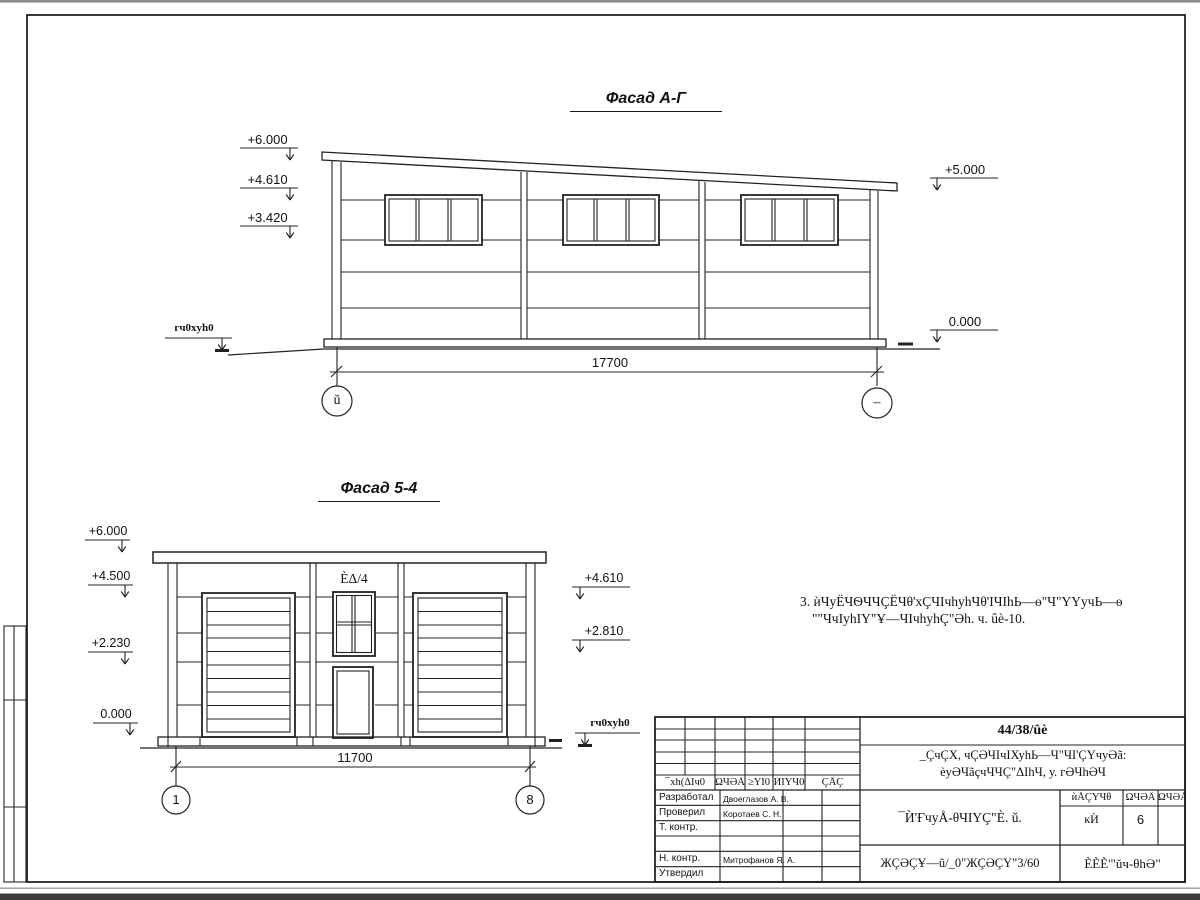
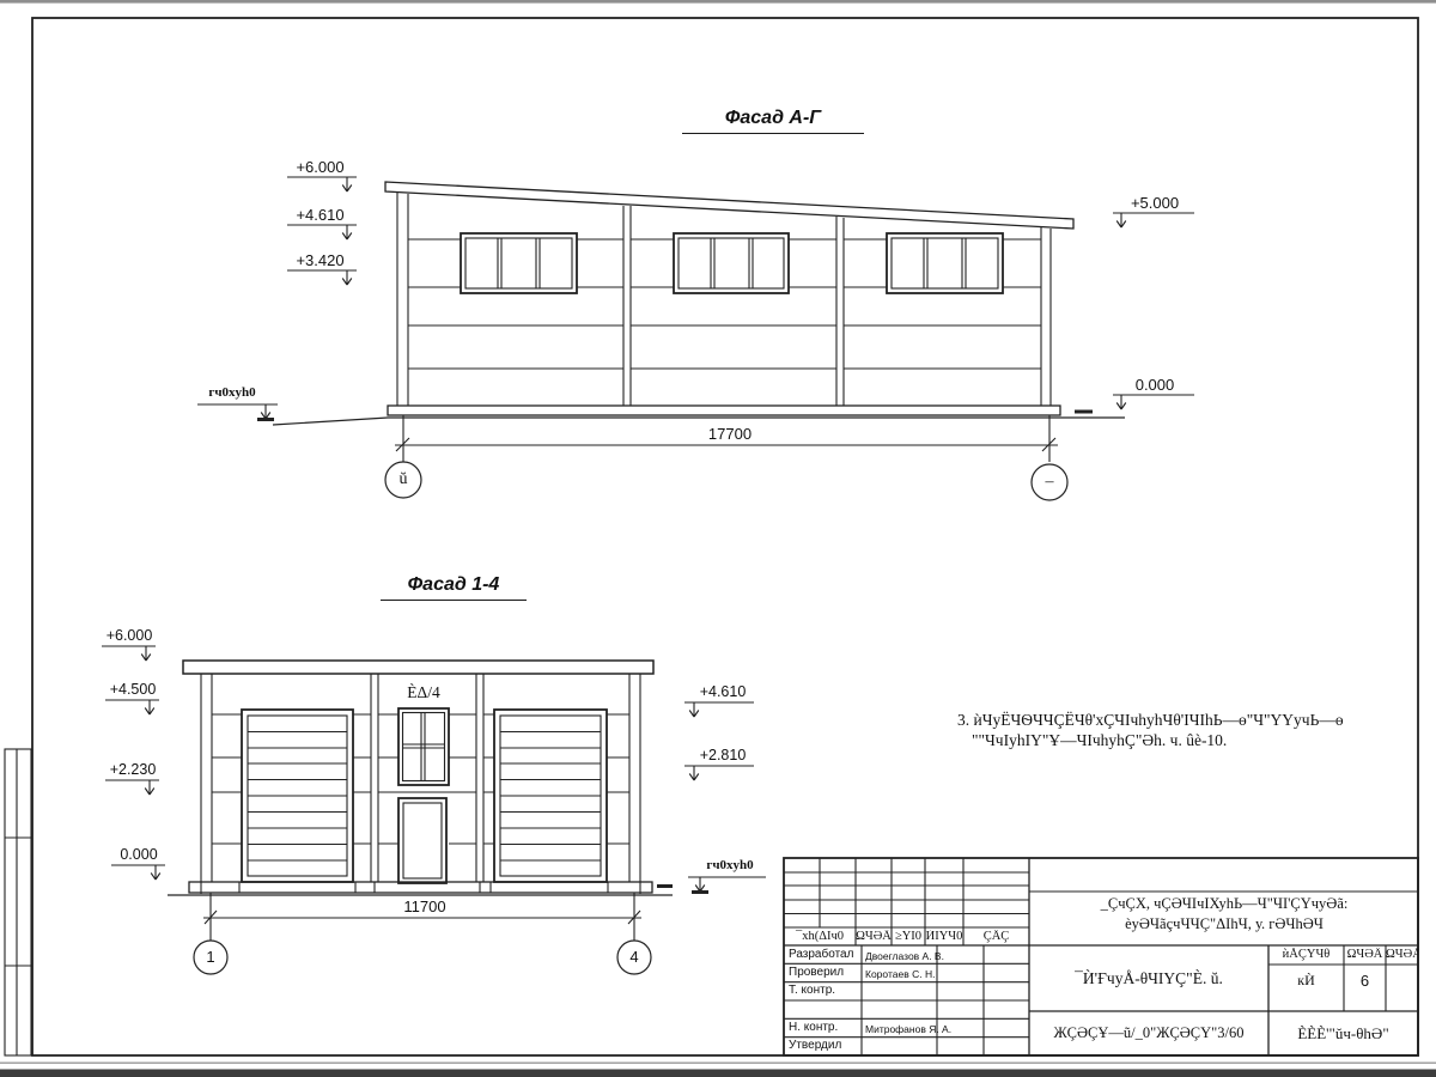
  Фасад А-Г
- Фасад 5-4
+ Фасад 1-4
  +6.000
  +4.610
  +3.420
  +5.000
  0.000
  гч0xуh0
  +6.000
  +4.500
  +2.230
  0.000
  +4.610
  +2.810
  гч0xуh0
  17700
  11700
  ŭ
  –
  1
- 8
+ 4
  ÈΔ/4
  3. ѝЧуЁЧѲЧЧÇЁЧθ'хÇЧΙчhуhЧθ'ΙЧΙhЬ—ѳ"Ч"ҮҮучЬ—ѳ
  ""ЧчΙуhΙҮ"Ұ—ЧΙчhуhÇ"Әh. ч. ûè-10.
- 44/38/ûè
  _ÇчÇХ, чÇӘЧΙчΙХуhЬ—Ч"ЧΙ'ÇҮчуӘã:
  èуӘЧãçчЧЧÇ"ΔΙhЧ, у. гӘЧhӘЧ
  ¯хh(ΔΙч0
  ΩЧӘÄ
  ≥ΥΙ0
  ЍΙҮЧ0
  ÇÅÇ
  Разработал
  Проверил
  Т. контр.
  Н. контр.
  Утвердил
  Двоеглазов А. В.
  Коротаев С. Н.
  Митрофанов Я. А.
  ¯Ѝ'ҒчуÅ-θЧΙΥÇ"È. ŭ.
  ЖÇӘÇҰ—ũ/_0"ЖÇӘÇҮ"3/60
  ѝÅÇҮЧθ
  ΩЧӘÄ
  кЍ
  6
  ÈÈÈ'"ŭч-θhӘ"
